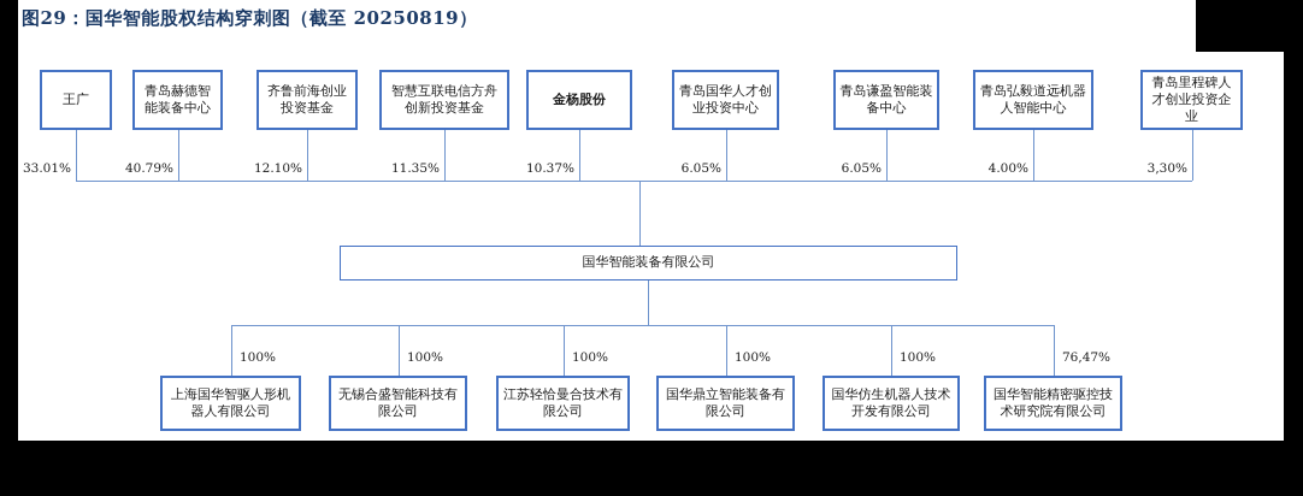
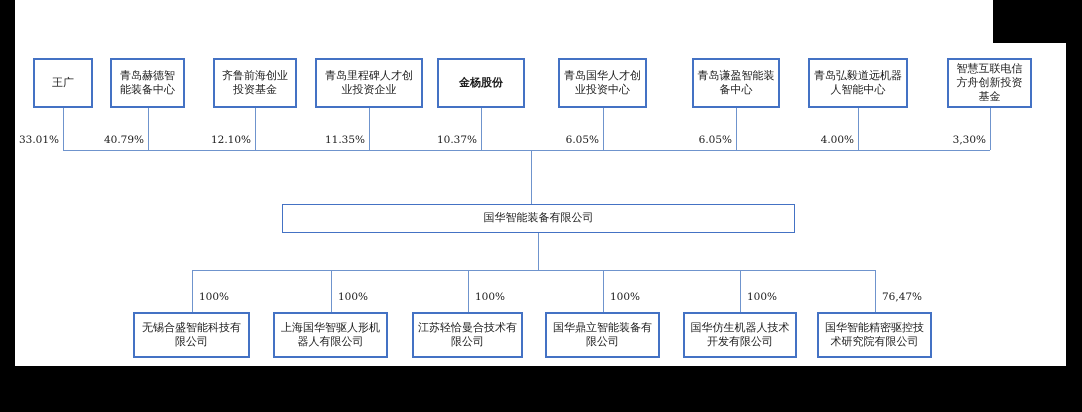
- 图29：国华智能股权结构穿刺图（截至 20250819）
  国华智能装备有限公司
  王广
  33.01%
  青岛赫德智能装备中心
  40.79%
  齐鲁前海创业投资基金
  12.10%
- 智慧互联电信方舟创新投资基金
+ 青岛里程碑人才创业投资企业
  11.35%
  金杨股份
  10.37%
  青岛国华人才创业投资中心
  6.05%
  青岛谦盈智能装备中心
  6.05%
  青岛弘毅道远机器人智能中心
  4.00%
- 青岛里程碑人才创业投资企业
+ 智慧互联电信方舟创新投资基金
  3,30%
  100%
- 上海国华智驱人形机器人有限公司
+ 无锡合盛智能科技有限公司
  100%
- 无锡合盛智能科技有限公司
+ 上海国华智驱人形机器人有限公司
  100%
  江苏轻恰曼合技术有限公司
  100%
  国华鼎立智能装备有限公司
  100%
  国华仿生机器人技术开发有限公司
  76,47%
  国华智能精密驱控技术研究院有限公司
